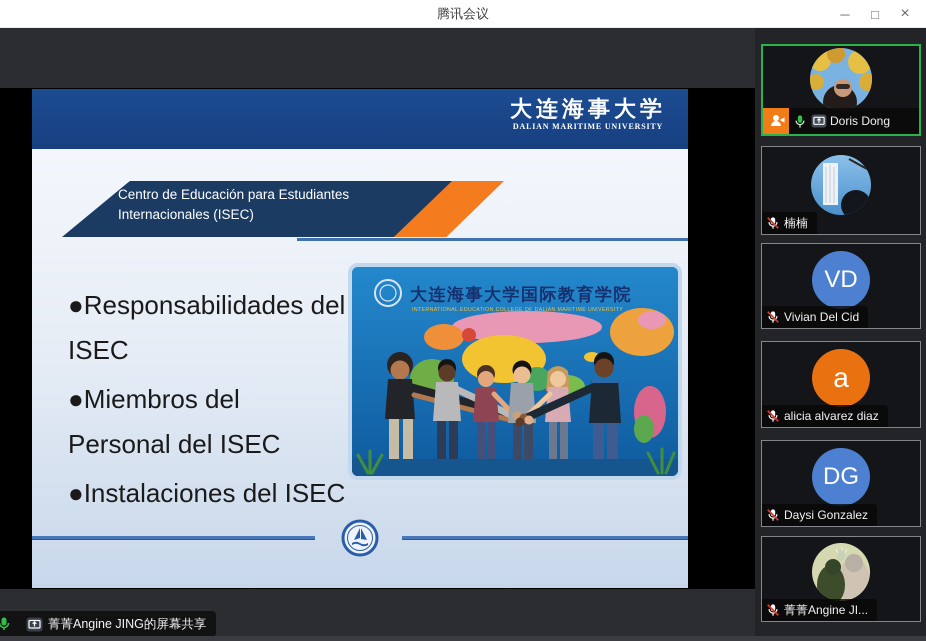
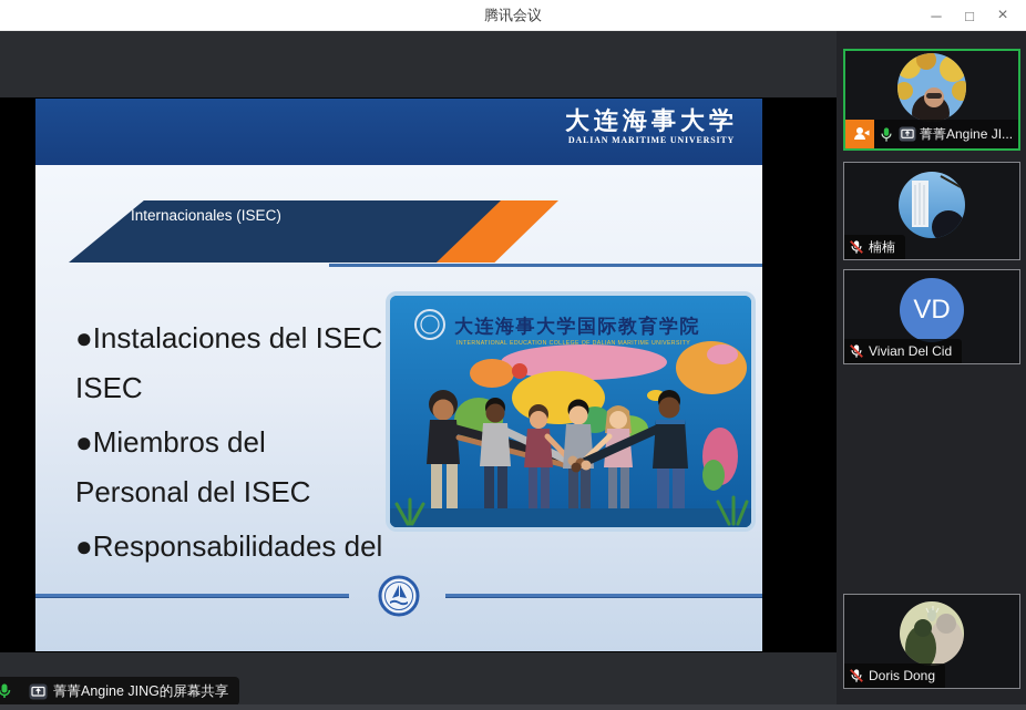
  腾讯会议
  ─
  □
  ×
  大连海事大学
  DALIAN MARITIME UNIVERSITY
- Centro de Educación para Estudiantes
  Internacionales (ISEC)
- ●Responsabilidades del
+ ●Instalaciones del ISEC
  ISEC
  ●Miembros del
  Personal del ISEC
- ●Instalaciones del ISEC
+ ●Responsabilidades del
  大连海事大学国际教育学院
  菁菁Angine JING的屏幕共享
- Doris Dong
+ 菁菁Angine JI...
  楠楠
  VD
  Vivian Del Cid
- a
- alicia alvarez diaz
- DG
- Daysi Gonzalez
- 菁菁Angine JI...
+ Doris Dong
